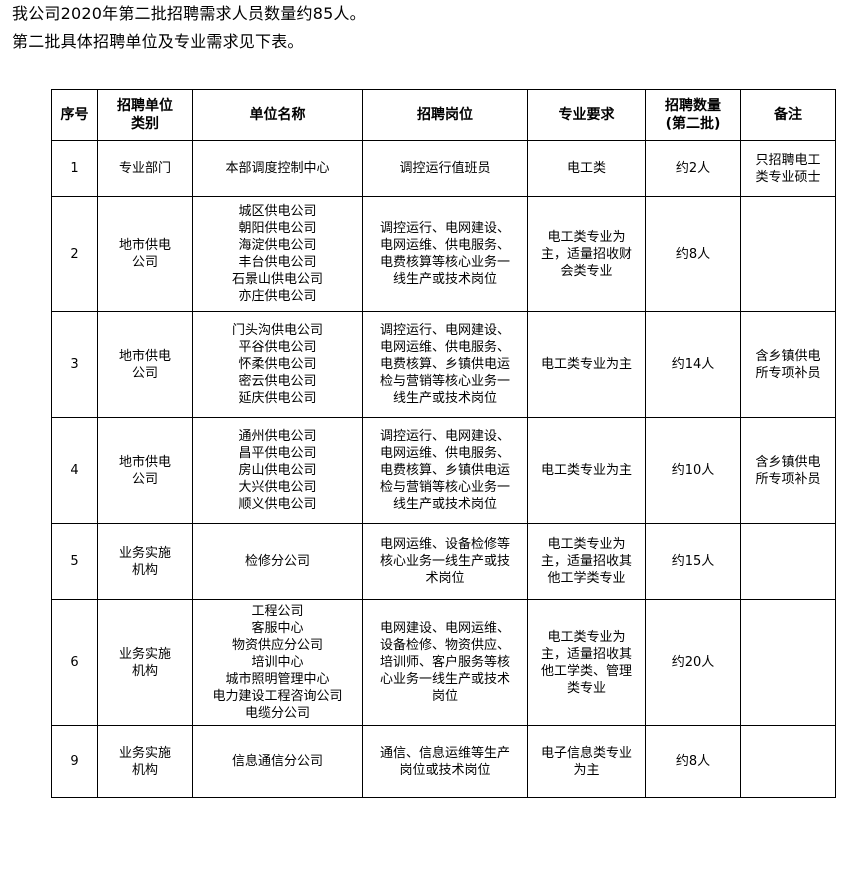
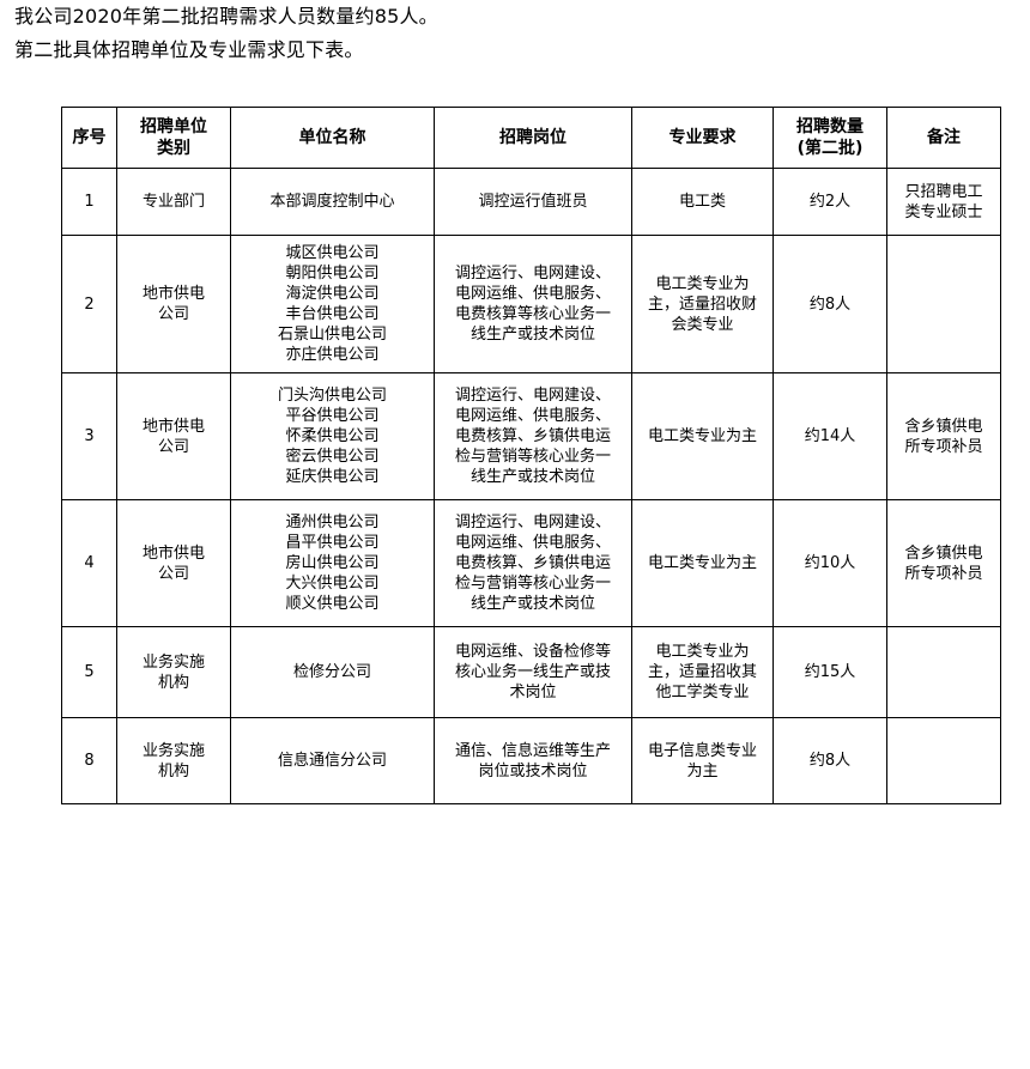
  我公司2020年第二批招聘需求人员数量约85人。
  第二批具体招聘单位及专业需求见下表。
  序号	招聘单位 类别	单位名称	招聘岗位	专业要求	招聘数量 (第二批)	备注
  1	专业部门	本部调度控制中心	调控运行值班员	电工类	约2人	只招聘电工类专业硕士
  2	地市供电公司	城区供电公司朝阳供电公司海淀供电公司丰台供电公司石景山供电公司亦庄供电公司	调控运行、电网建设、电网运维、供电服务、电费核算等核心业务一线生产或技术岗位	电工类专业为主，适量招收财会类专业	约8人
  3	地市供电公司	门头沟供电公司平谷供电公司怀柔供电公司密云供电公司延庆供电公司	调控运行、电网建设、电网运维、供电服务、电费核算、乡镇供电运检与营销等核心业务一线生产或技术岗位	电工类专业为主	约14人	含乡镇供电所专项补员
  4	地市供电公司	通州供电公司昌平供电公司房山供电公司大兴供电公司顺义供电公司	调控运行、电网建设、电网运维、供电服务、电费核算、乡镇供电运检与营销等核心业务一线生产或技术岗位	电工类专业为主	约10人	含乡镇供电所专项补员
  5	业务实施机构	检修分公司	电网运维、设备检修等核心业务一线生产或技术岗位	电工类专业为主，适量招收其他工学类专业	约15人
- 6	业务实施机构	工程公司客服中心物资供应分公司培训中心城市照明管理中心电力建设工程咨询公司电缆分公司	电网建设、电网运维、设备检修、物资供应、培训师、客户服务等核心业务一线生产或技术岗位	电工类专业为主，适量招收其他工学类、管理类专业	约20人
- 9	业务实施机构	信息通信分公司	通信、信息运维等生产岗位或技术岗位	电子信息类专业为主	约8人
+ 8	业务实施机构	信息通信分公司	通信、信息运维等生产岗位或技术岗位	电子信息类专业为主	约8人
